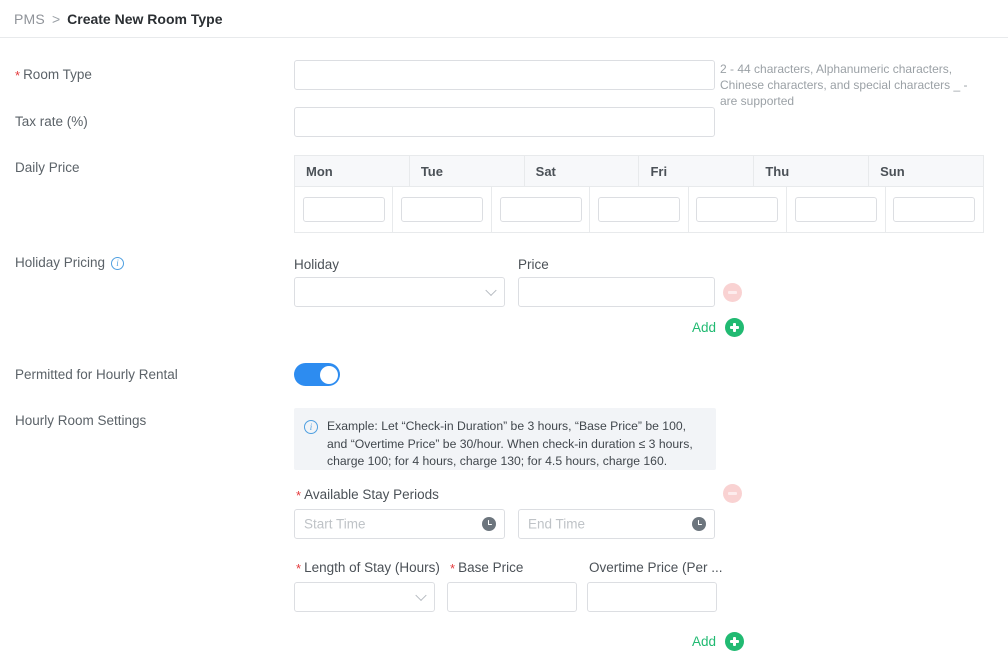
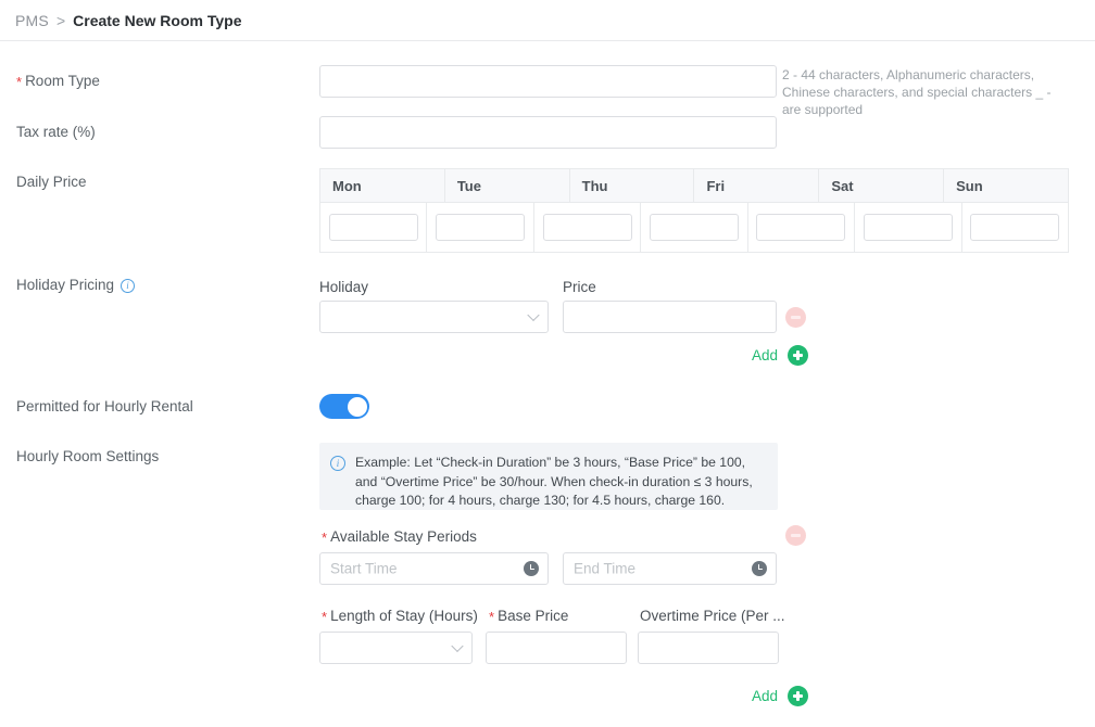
  PMS
  >
  Create New Room Type
  * Room Type
  2 - 44 characters, Alphanumeric characters, Chinese characters, and special characters _ - are supported
  Tax rate (%)
  Daily Price
  Mon
  Tue
- Sat
+ Thu
  Fri
- Thu
+ Sat
  Sun
  Holiday Pricing i
  Holiday
  Price
  Add
  Permitted for Hourly Rental
  Hourly Room Settings
  i
  Example: Let “Check-in Duration” be 3 hours, “Base Price” be 100, and “Overtime Price” be 30/hour. When check-in duration ≤ 3 hours, charge 100; for 4 hours, charge 130; for 4.5 hours, charge 160.
  * Available Stay Periods
  Start Time
  End Time
  * Length of Stay (Hours)
  * Base Price
  Overtime Price (Per ...
  Add
